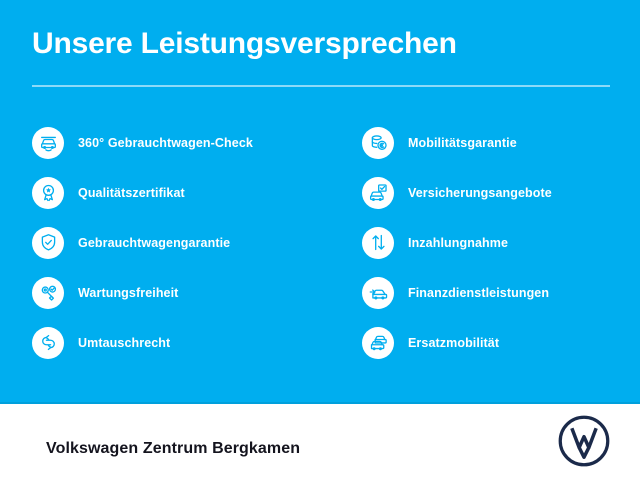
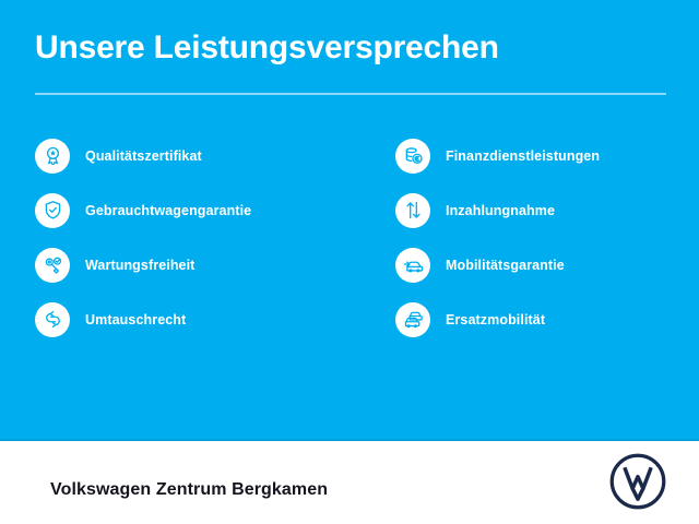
  Unsere Leistungsversprechen
- 360° Gebrauchtwagen-Check
  Qualitätszertifikat
  Gebrauchtwagengarantie
  Wartungsfreiheit
  Umtauschrecht
- Mobilitätsgarantie
+ Finanzdienstleistungen
- Versicherungsangebote
  Inzahlungnahme
- Finanzdienstleistungen
+ Mobilitätsgarantie
  Ersatzmobilität
  Volkswagen Zentrum Bergkamen
